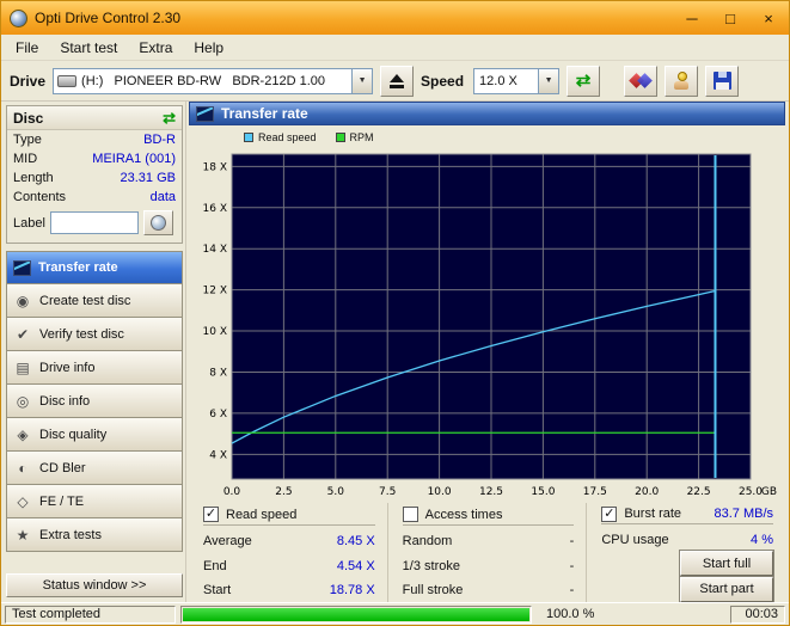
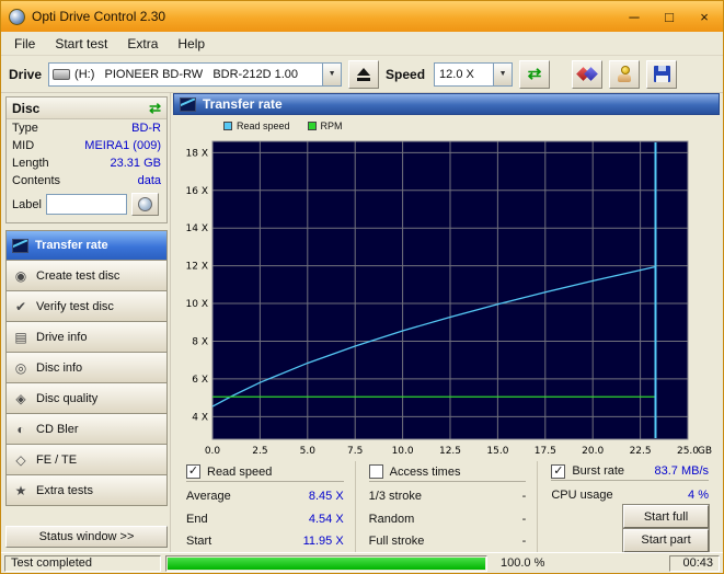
  Opti Drive Control 2.30
  ─
  □
  ×
  File
  Start test
  Extra
  Help
  Drive
  (H:) PIONEER BD-RW BDR-212D 1.00
  Speed
  12.0 X
  ⇄
  Disc
  ⇄
  Type
  BD-R
  MID
- MEIRA1 (001)
+ MEIRA1 (009)
  Length
  23.31 GB
  Contents
  data
  Label
  Transfer rate
  ◉
  Create test disc
  ✔
  Verify test disc
  ▤
  Drive info
  ◎
  Disc info
  ◈
  Disc quality
  ◐
  CD Bler
  ◇
  FE / TE
  ★
  Extra tests
  Status window >>
  Transfer rate
  Read speed
  RPM
  0.0
  2.5
  5.0
  7.5
  10.0
  12.5
  15.0
  17.5
  20.0
  22.5
  25.0
  4 X
  6 X
  8 X
  10 X
  12 X
  14 X
  16 X
  18 X
  GB
  ✓
  Read speed
  Average
  8.45 X
  End
  4.54 X
  Start
- 18.78 X
+ 11.95 X
  Access times
- Random
+ 1/3 stroke
  -
- 1/3 stroke
+ Random
  -
  Full stroke
  -
  ✓
  Burst rate
  83.7 MB/s
  CPU usage
  4 %
  Start full
  Start part
  Test completed
  100.0 %
- 00:03
+ 00:43
